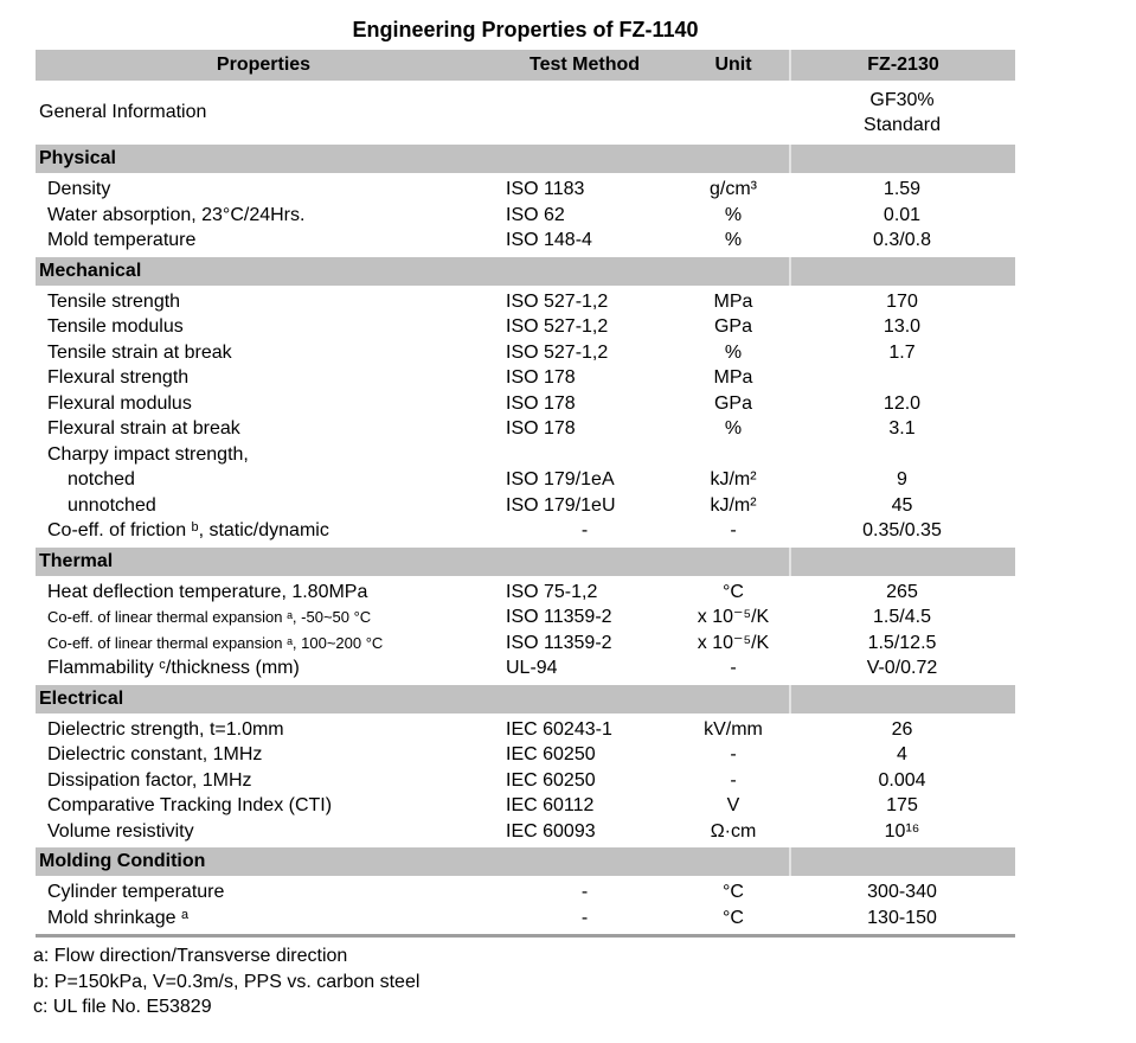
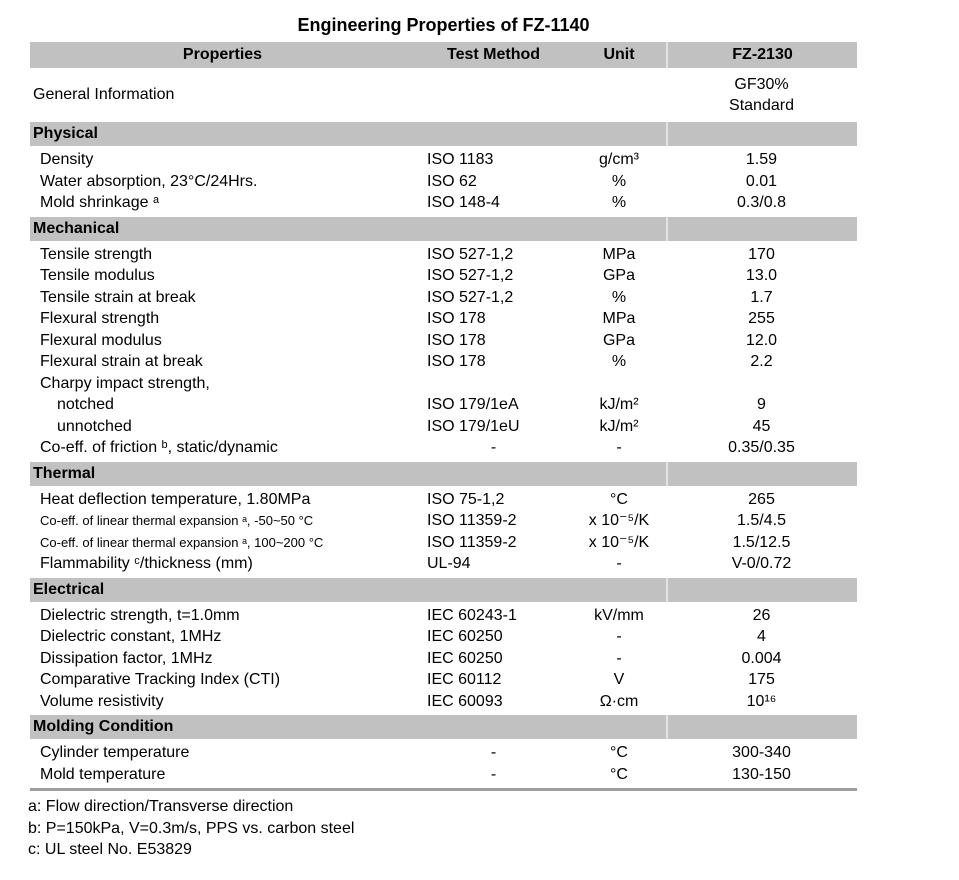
  Engineering Properties of FZ-1140
  Properties
  Test Method
  Unit
  FZ-2130
  General Information
  GF30%
  Standard
  Physical
  Density
  ISO 1183
  g/cm³
  1.59
  Water absorption, 23°C/24Hrs.
  ISO 62
  %
  0.01
- Mold temperature
+ Mold shrinkage ᵃ
  ISO 148-4
  %
  0.3/0.8
  Mechanical
  Tensile strength
  ISO 527-1,2
  MPa
  170
  Tensile modulus
  ISO 527-1,2
  GPa
  13.0
  Tensile strain at break
  ISO 527-1,2
  %
  1.7
  Flexural strength
  ISO 178
  MPa
+ 255
  Flexural modulus
  ISO 178
  GPa
  12.0
  Flexural strain at break
  ISO 178
  %
- 3.1
+ 2.2
  Charpy impact strength,
  notched
  ISO 179/1eA
  kJ/m²
  9
  unnotched
  ISO 179/1eU
  kJ/m²
  45
  Co-eff. of friction ᵇ, static/dynamic
  -
  -
  0.35/0.35
  Thermal
  Heat deflection temperature, 1.80MPa
  ISO 75-1,2
  °C
  265
  Co-eff. of linear thermal expansion ᵃ, -50~50 °C
  ISO 11359-2
  x 10⁻⁵/K
  1.5/4.5
  Co-eff. of linear thermal expansion ᵃ, 100~200 °C
  ISO 11359-2
  x 10⁻⁵/K
  1.5/12.5
  Flammability ᶜ/thickness (mm)
  UL-94
  -
  V-0/0.72
  Electrical
  Dielectric strength, t=1.0mm
  IEC 60243-1
  kV/mm
  26
  Dielectric constant, 1MHz
  IEC 60250
  -
  4
  Dissipation factor, 1MHz
  IEC 60250
  -
  0.004
  Comparative Tracking Index (CTI)
  IEC 60112
  V
  175
  Volume resistivity
  IEC 60093
  Ω·cm
  10¹⁶
  Molding Condition
  Cylinder temperature
  -
  °C
  300-340
- Mold shrinkage ᵃ
+ Mold temperature
  -
  °C
  130-150
  a: Flow direction/Transverse direction
  b: P=150kPa, V=0.3m/s, PPS vs. carbon steel
- c: UL file No. E53829
+ c: UL steel No. E53829
